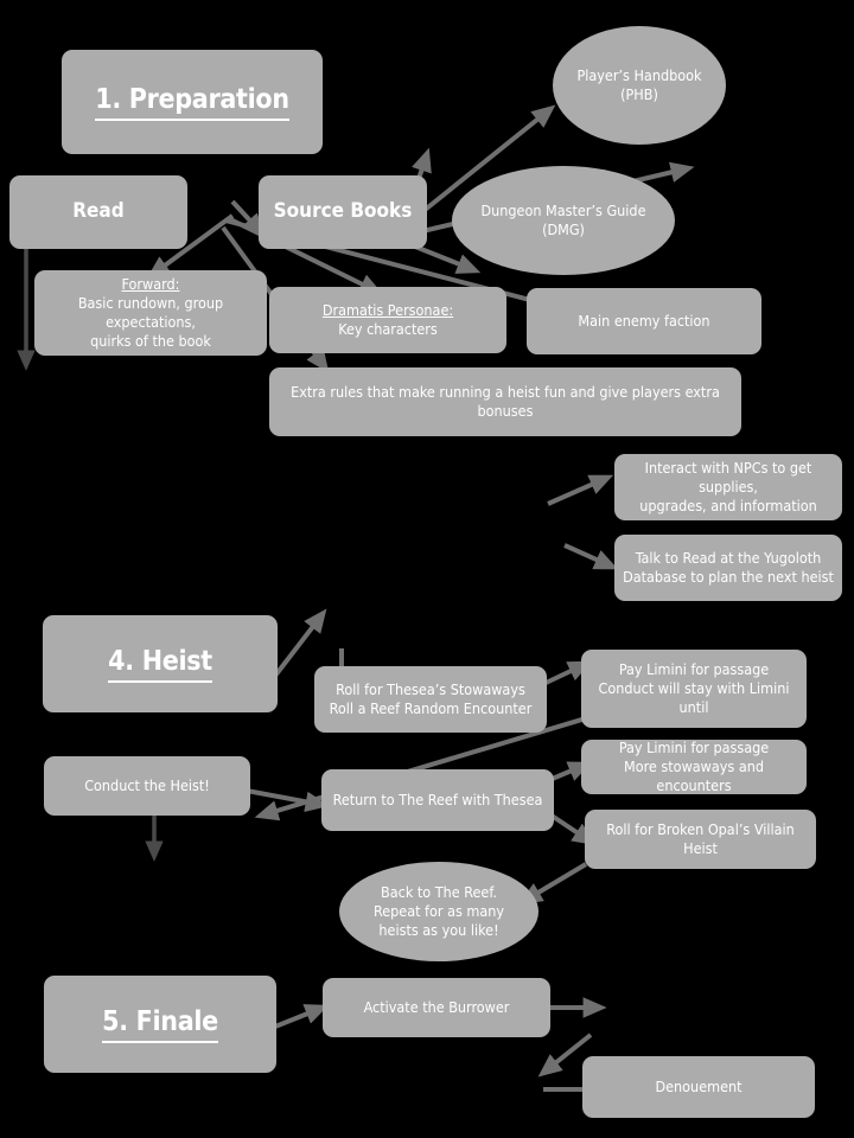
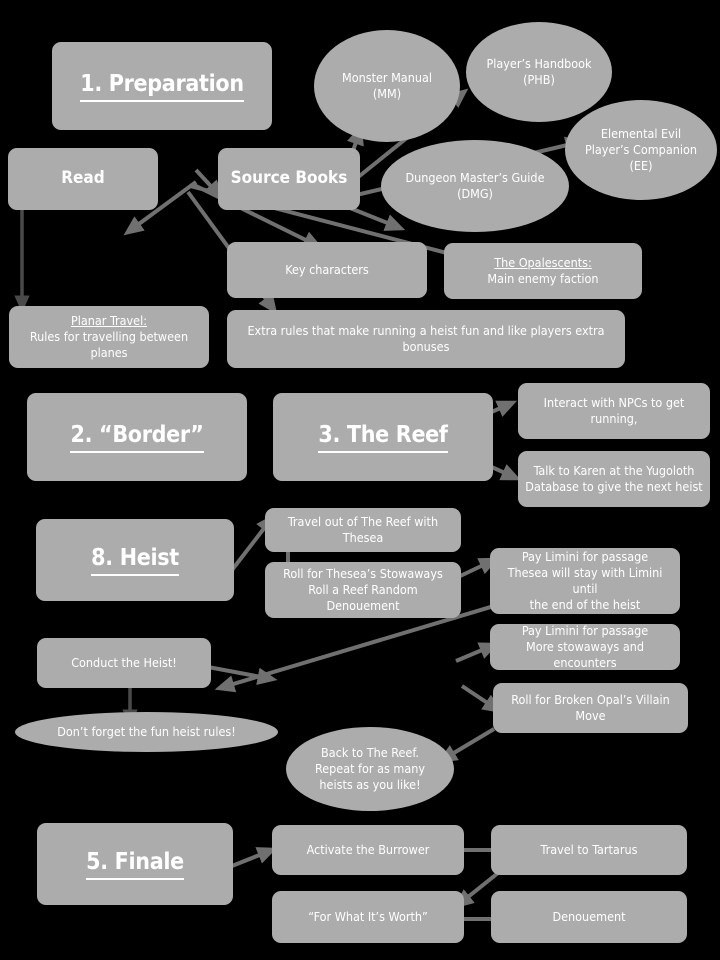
  1. Preparation
  Read
  Source Books
+ Monster Manual
+ (MM)
  Player’s Handbook
  (PHB)
+ Elemental Evil
+ Player’s Companion
+ (EE)
  Dungeon Master’s Guide
  (DMG)
- Forward:
- Basic rundown, group expectations,
- quirks of the book
- Dramatis Personae:
  Key characters
+ The Opalescents:
  Main enemy faction
+ Planar Travel:
+ Rules for travelling between planes
- Extra rules that make running a heist fun and give players extra bonuses
+ Extra rules that make running a heist fun and like players extra bonuses
+ 2. “Border”
+ 3. The Reef
- Interact with NPCs to get supplies,
+ Interact with NPCs to get running,
- upgrades, and information
- Talk to Read at the Yugoloth
+ Talk to Karen at the Yugoloth
- Database to plan the next heist
+ Database to give the next heist
- 4. Heist
+ 8. Heist
+ Travel out of The Reef with Thesea
  Roll for Thesea’s Stowaways
- Roll a Reef Random Encounter
+ Roll a Reef Random Denouement
  Pay Limini for passage
- Conduct will stay with Limini until
+ Thesea will stay with Limini until
+ the end of the heist
  Pay Limini for passage
  More stowaways and encounters
  Conduct the Heist!
- Return to The Reef with Thesea
- Roll for Broken Opal’s Villain Heist
+ Roll for Broken Opal’s Villain Move
+ Don’t forget the fun heist rules!
  Back to The Reef.
  Repeat for as many
  heists as you like!
  5. Finale
  Activate the Burrower
+ Travel to Tartarus
+ “For What It’s Worth”
  Denouement
